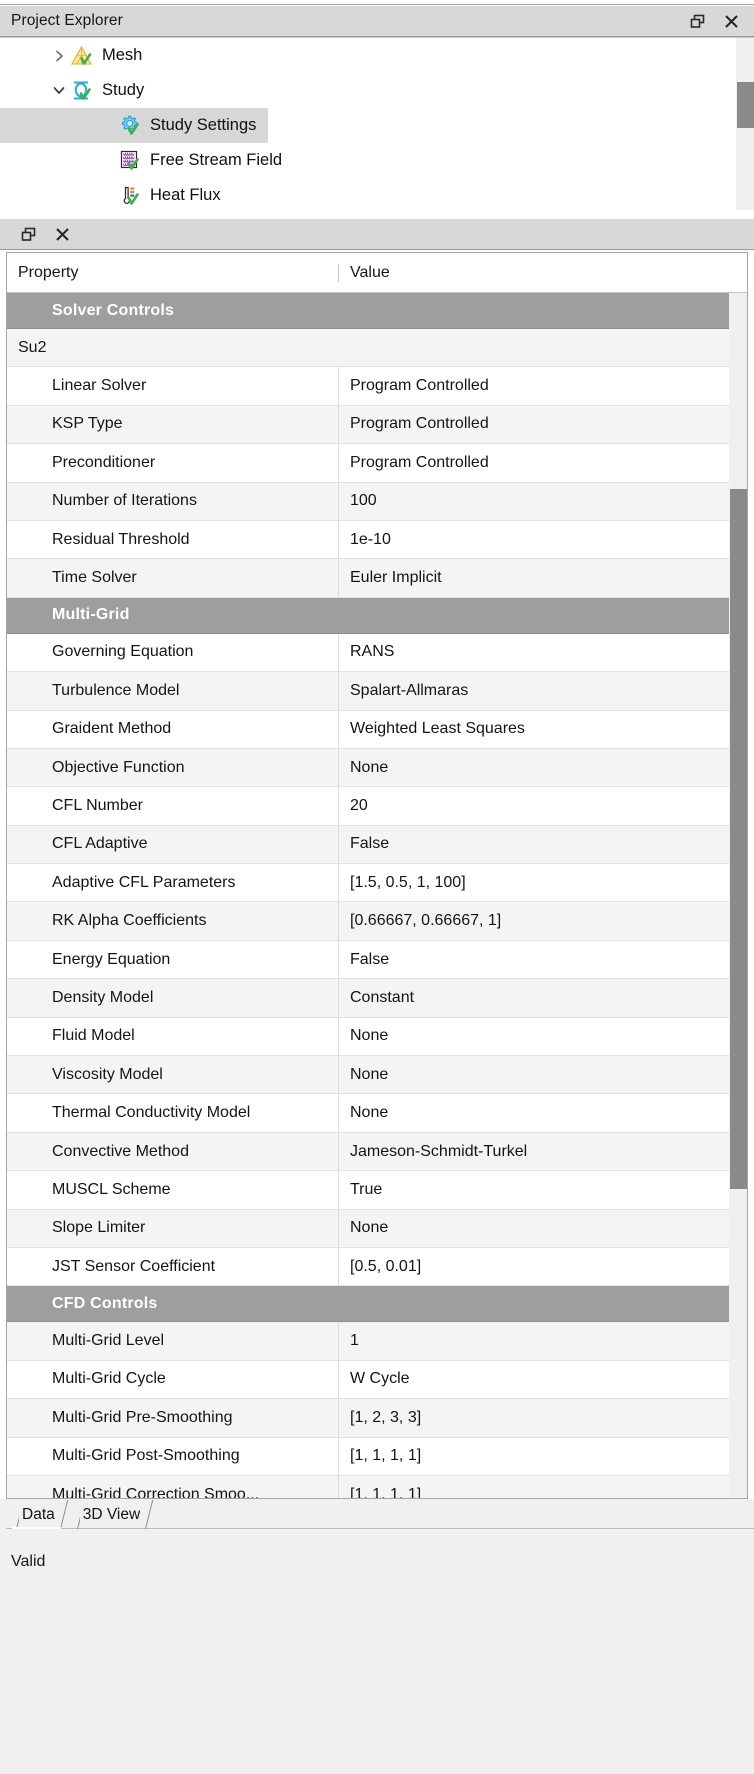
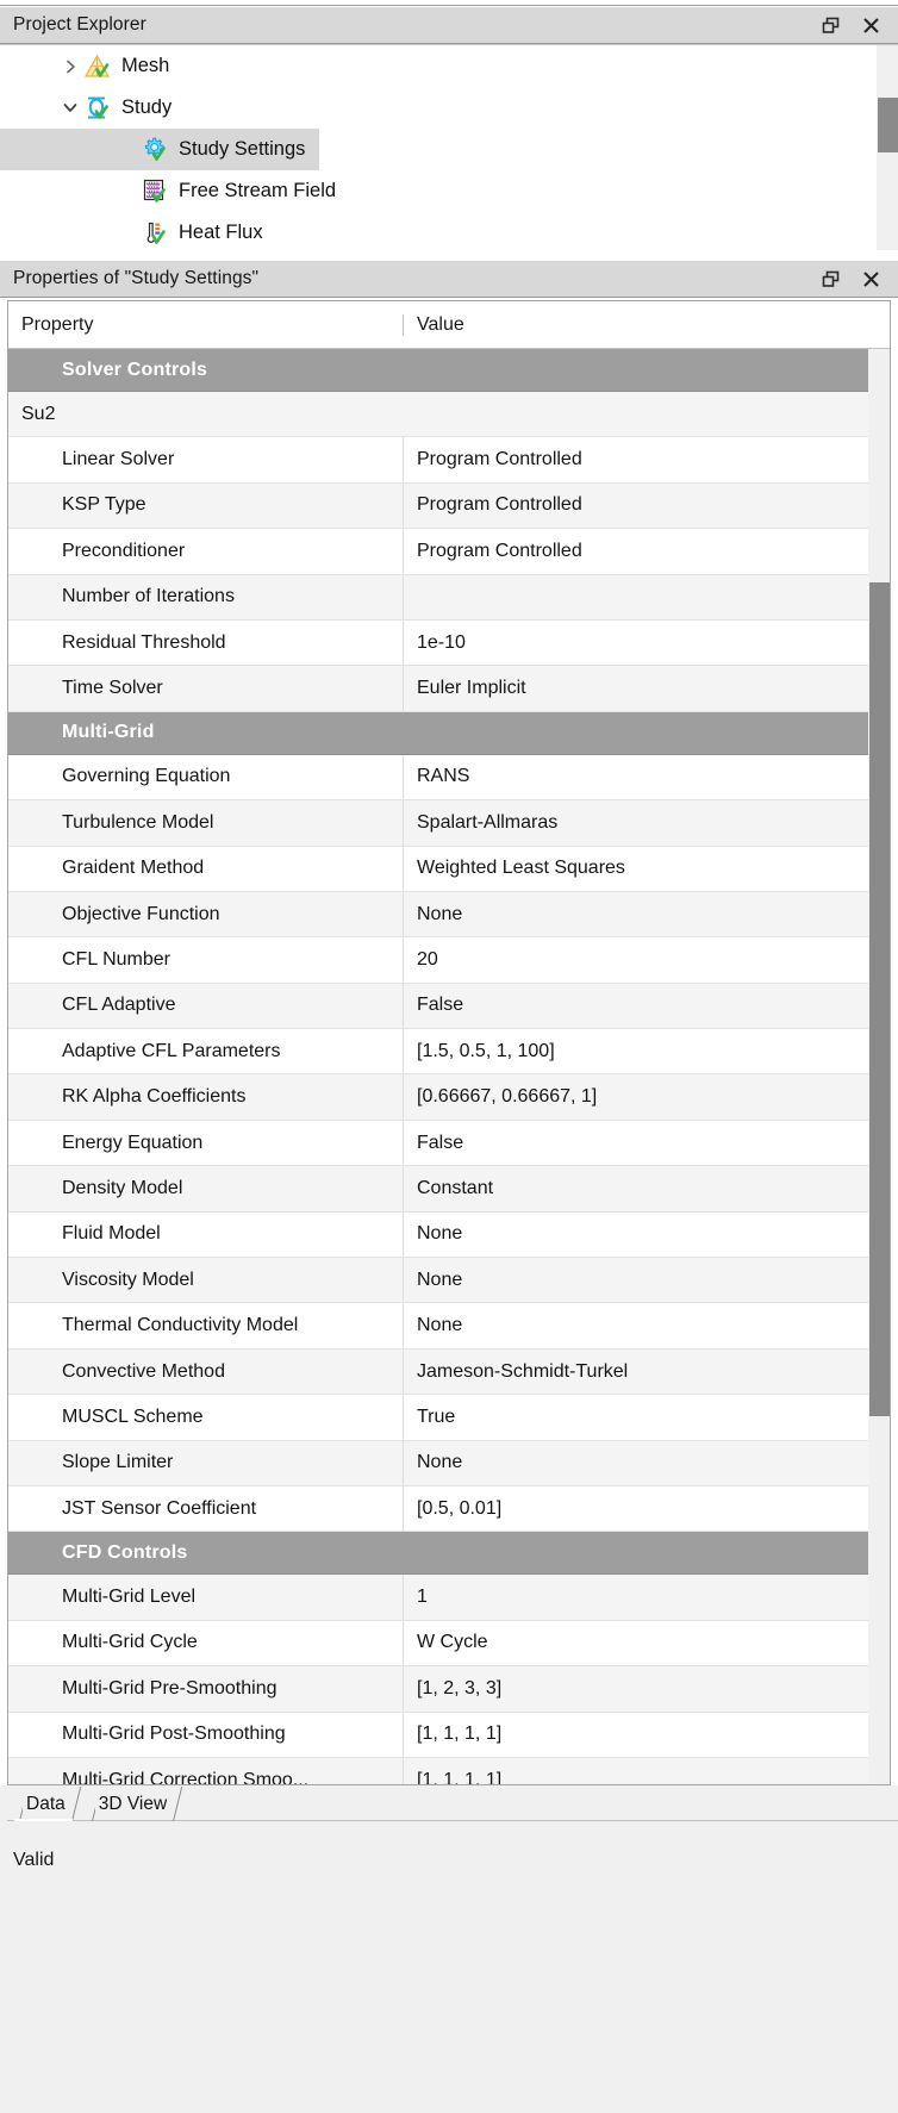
  Project Explorer
  Mesh
  Study
  Study Settings
  Free Stream Field
  Heat Flux
+ Properties of "Study Settings"
  Property
  Value
  Solver Controls
  Su2
  Linear Solver
  Program Controlled
  KSP Type
  Program Controlled
  Preconditioner
  Program Controlled
  Number of Iterations
- 100
  Residual Threshold
  1e-10
  Time Solver
  Euler Implicit
  Multi-Grid
  Governing Equation
  RANS
  Turbulence Model
  Spalart-Allmaras
  Graident Method
  Weighted Least Squares
  Objective Function
  None
  CFL Number
  20
  CFL Adaptive
  False
  Adaptive CFL Parameters
  [1.5, 0.5, 1, 100]
  RK Alpha Coefficients
  [0.66667, 0.66667, 1]
  Energy Equation
  False
  Density Model
  Constant
  Fluid Model
  None
  Viscosity Model
  None
  Thermal Conductivity Model
  None
  Convective Method
  Jameson-Schmidt-Turkel
  MUSCL Scheme
  True
  Slope Limiter
  None
  JST Sensor Coefficient
  [0.5, 0.01]
  CFD Controls
  Multi-Grid Level
  1
  Multi-Grid Cycle
  W Cycle
  Multi-Grid Pre-Smoothing
  [1, 2, 3, 3]
  Multi-Grid Post-Smoothing
  [1, 1, 1, 1]
  Multi-Grid Correction Smoo...
  [1, 1, 1, 1]
  Data
  3D View
  Valid
